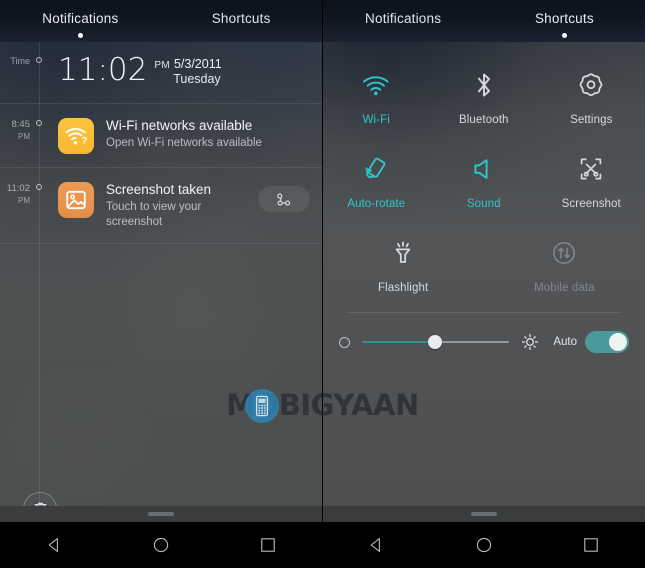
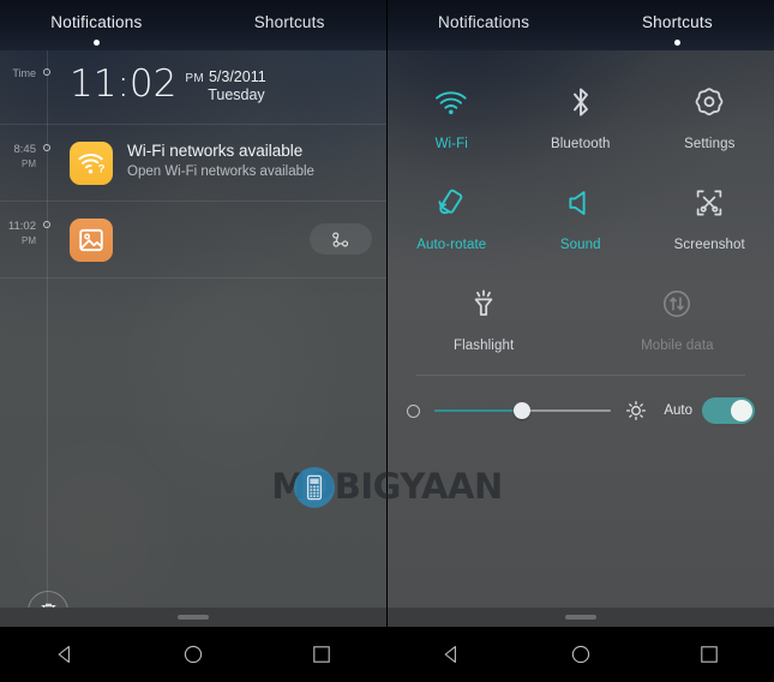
  Notifications
  Shortcuts
  Time
  11:02
  PM
  5/3/2011
  Tuesday
  8:45
  PM
  ?
  Wi-Fi networks available
  Open Wi-Fi networks available
  11:02
  PM
- Screenshot taken
- Touch to view your screenshot
  Notifications
  Shortcuts
  Wi-Fi
  Bluetooth
  Settings
  Auto-rotate
  Sound
  Screenshot
  Flashlight
  Mobile data
  Auto
  MBIGYAAN
